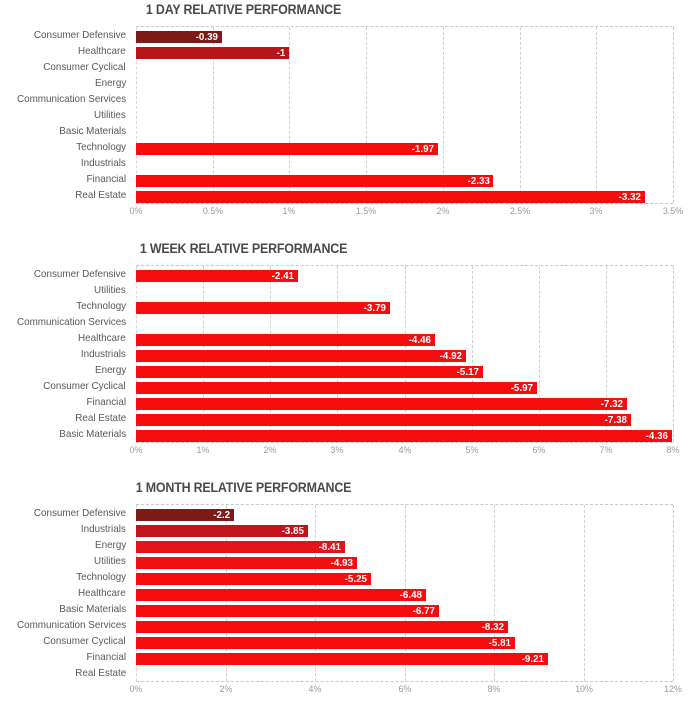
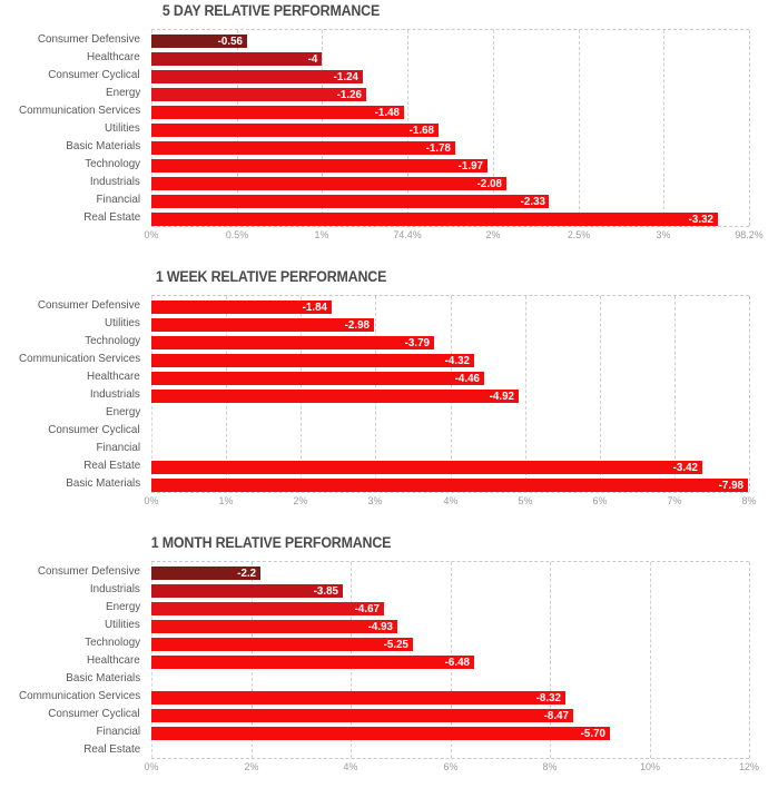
- 1 DAY RELATIVE PERFORMANCE
+ 5 DAY RELATIVE PERFORMANCE
  Consumer Defensive
  Healthcare
  Consumer Cyclical
  Energy
  Communication Services
  Utilities
  Basic Materials
  Technology
  Industrials
  Financial
  Real Estate
- -0.39
+ -0.56
- -1
+ -4
+ -1.24
+ -1.26
+ -1.48
+ -1.68
+ -1.78
  -1.97
+ -2.08
  -2.33
  -3.32
  0%
  0.5%
  1%
- 1.5%
+ 74.4%
  2%
  2.5%
  3%
- 3.5%
+ 98.2%
  1 WEEK RELATIVE PERFORMANCE
  Consumer Defensive
  Utilities
  Technology
  Communication Services
  Healthcare
  Industrials
  Energy
  Consumer Cyclical
  Financial
  Real Estate
  Basic Materials
- -2.41
+ -1.84
+ -2.98
  -3.79
+ -4.32
  -4.46
  -4.92
- -5.17
- -5.97
- -7.32
- -7.38
+ -3.42
- -4.36
+ -7.98
  0%
  1%
  2%
  3%
  4%
  5%
  6%
  7%
  8%
  1 MONTH RELATIVE PERFORMANCE
  Consumer Defensive
  Industrials
  Energy
  Utilities
  Technology
  Healthcare
  Basic Materials
  Communication Services
  Consumer Cyclical
  Financial
  Real Estate
  -2.2
  -3.85
- -8.41
+ -4.67
  -4.93
  -5.25
  -6.48
- -6.77
  -8.32
- -5.81
+ -8.47
- -9.21
+ -5.70
  0%
  2%
  4%
  6%
  8%
  10%
  12%
